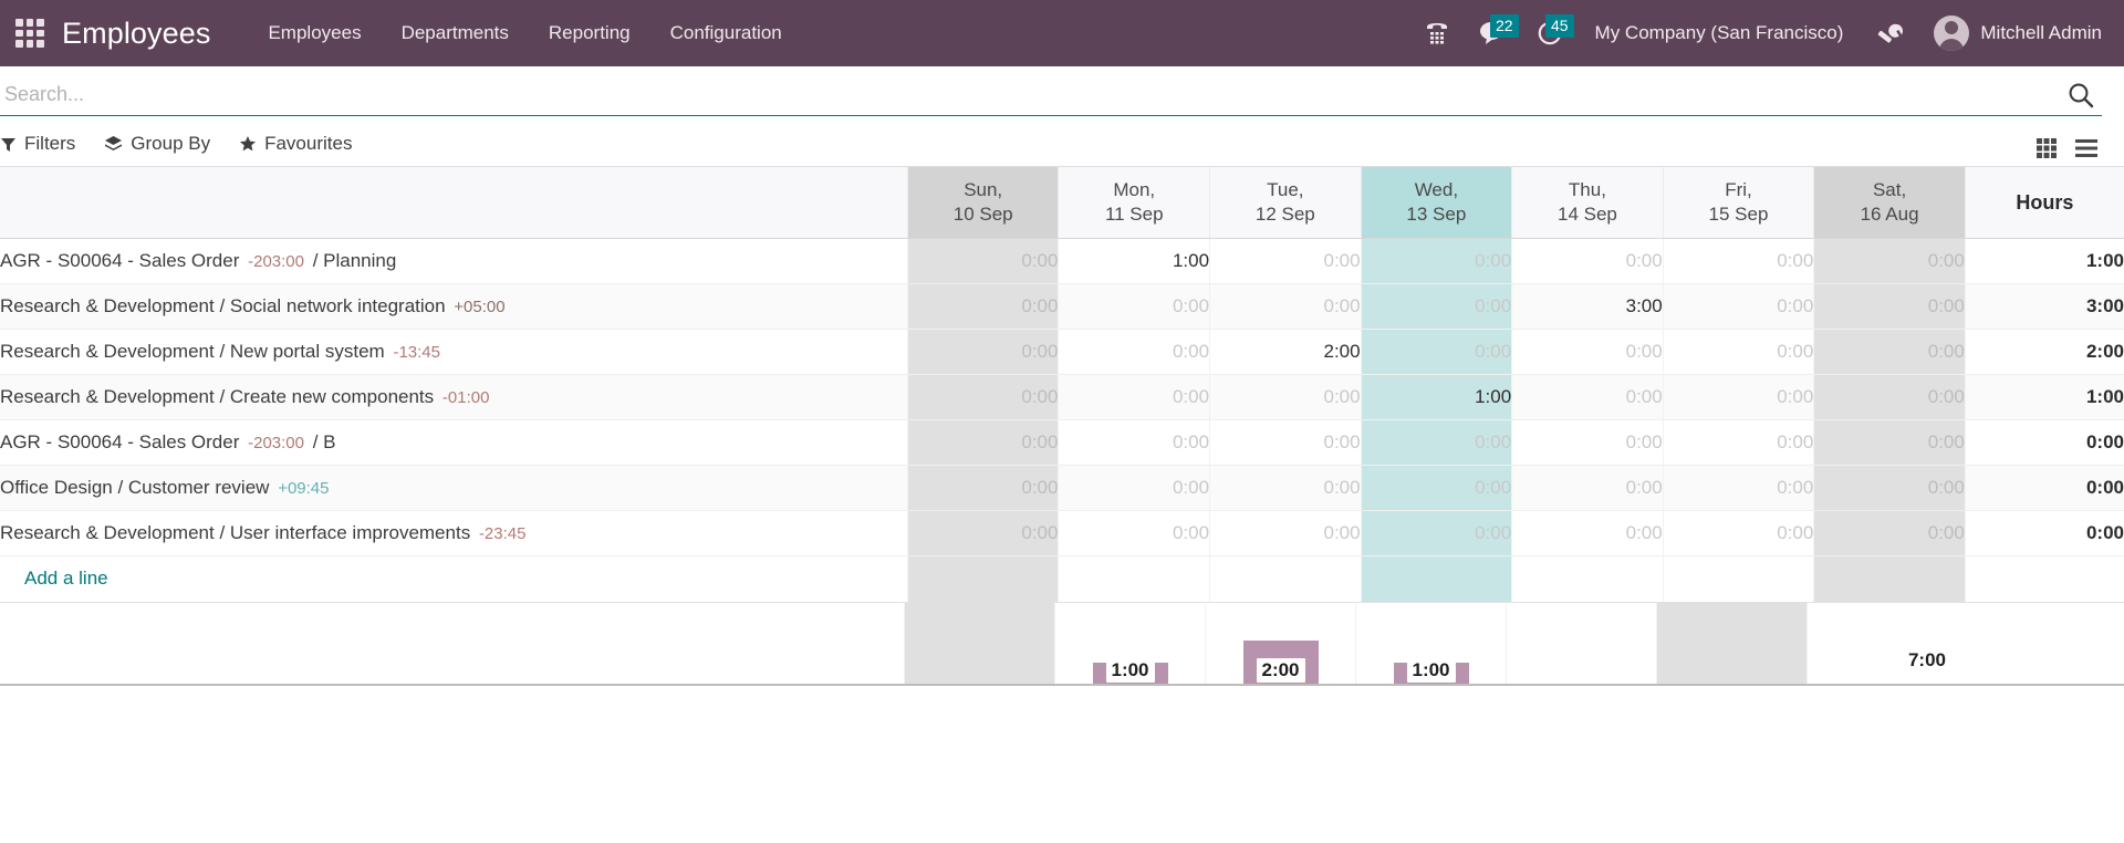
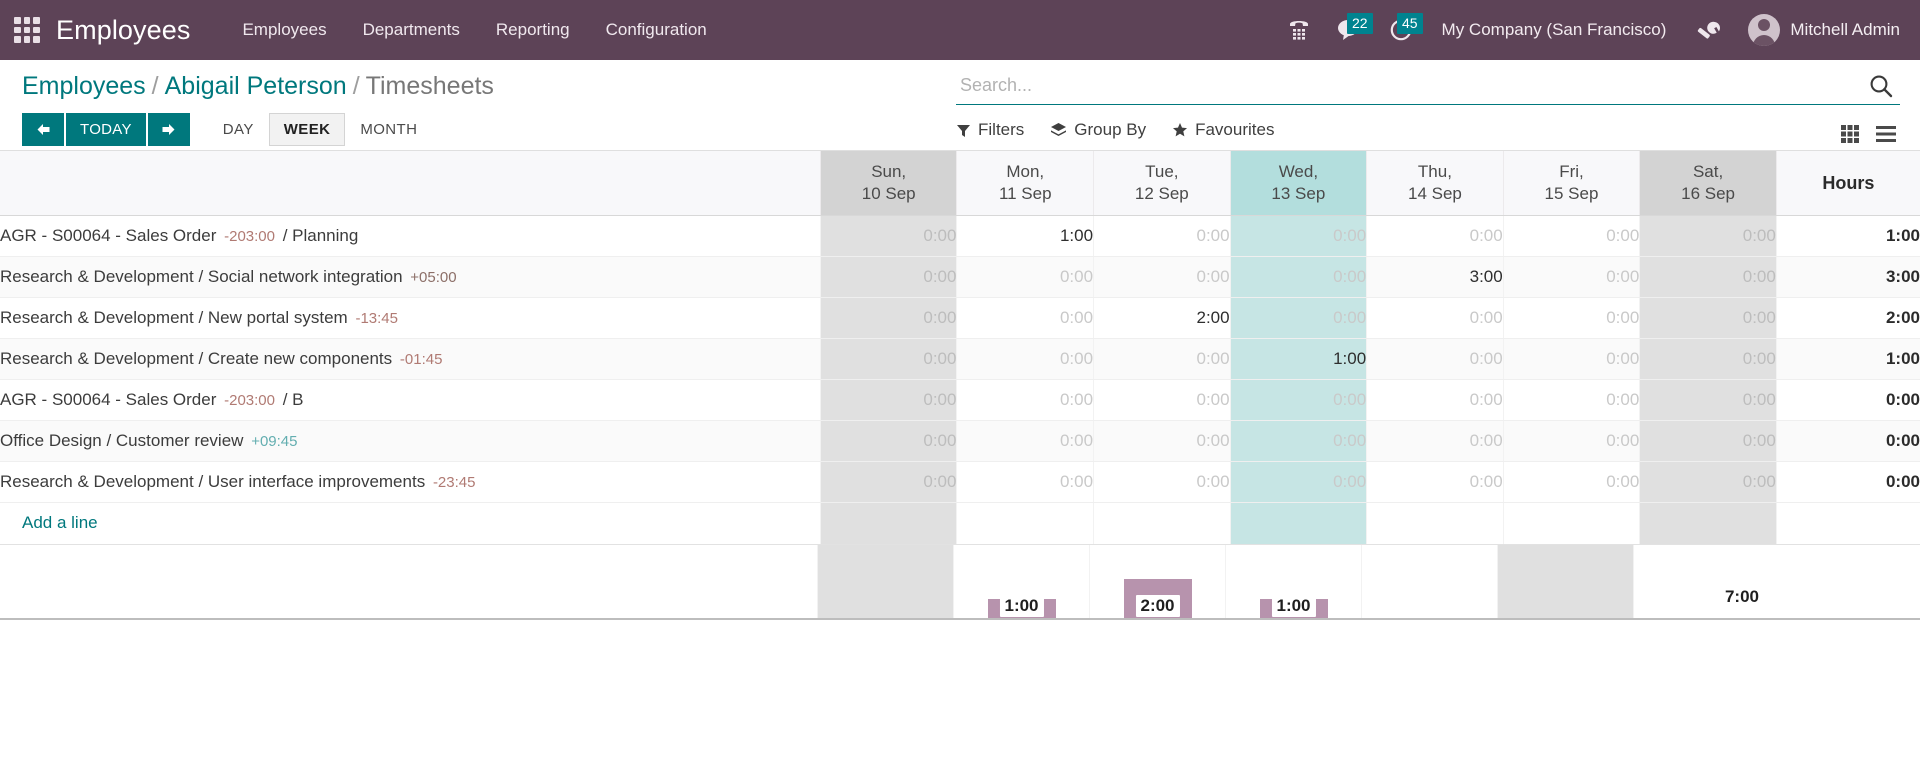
  Employees
  Employees
  Departments
  Reporting
  Configuration
  22
  45
  My Company (San Francisco)
  Mitchell Admin
+ Employees / Abigail Peterson / Timesheets
+ TODAY
+ DAY
+ WEEK
+ MONTH
  Search...
  Filters
  Group By
  Favourites
- 	Sun, 10 Sep	Mon, 11 Sep	Tue, 12 Sep	Wed, 13 Sep	Thu, 14 Sep	Fri, 15 Sep	Sat, 16 Aug	Hours
+ 	Sun, 10 Sep	Mon, 11 Sep	Tue, 12 Sep	Wed, 13 Sep	Thu, 14 Sep	Fri, 15 Sep	Sat, 16 Sep	Hours
  AGR - S00064 - Sales Order -203:00 / Planning	0:00	1:00	0:00	0:00	0:00	0:00	0:00	1:00
  Research & Development / Social network integration +05:00	0:00	0:00	0:00	0:00	3:00	0:00	0:00	3:00
  Research & Development / New portal system -13:45	0:00	0:00	2:00	0:00	0:00	0:00	0:00	2:00
- Research & Development / Create new components -01:00	0:00	0:00	0:00	1:00	0:00	0:00	0:00	1:00
+ Research & Development / Create new components -01:45	0:00	0:00	0:00	1:00	0:00	0:00	0:00	1:00
  AGR - S00064 - Sales Order -203:00 / B	0:00	0:00	0:00	0:00	0:00	0:00	0:00	0:00
  Office Design / Customer review +09:45	0:00	0:00	0:00	0:00	0:00	0:00	0:00	0:00
  Research & Development / User interface improvements -23:45	0:00	0:00	0:00	0:00	0:00	0:00	0:00	0:00
  Add a line
  1:00
  2:00
  1:00
  7:00
